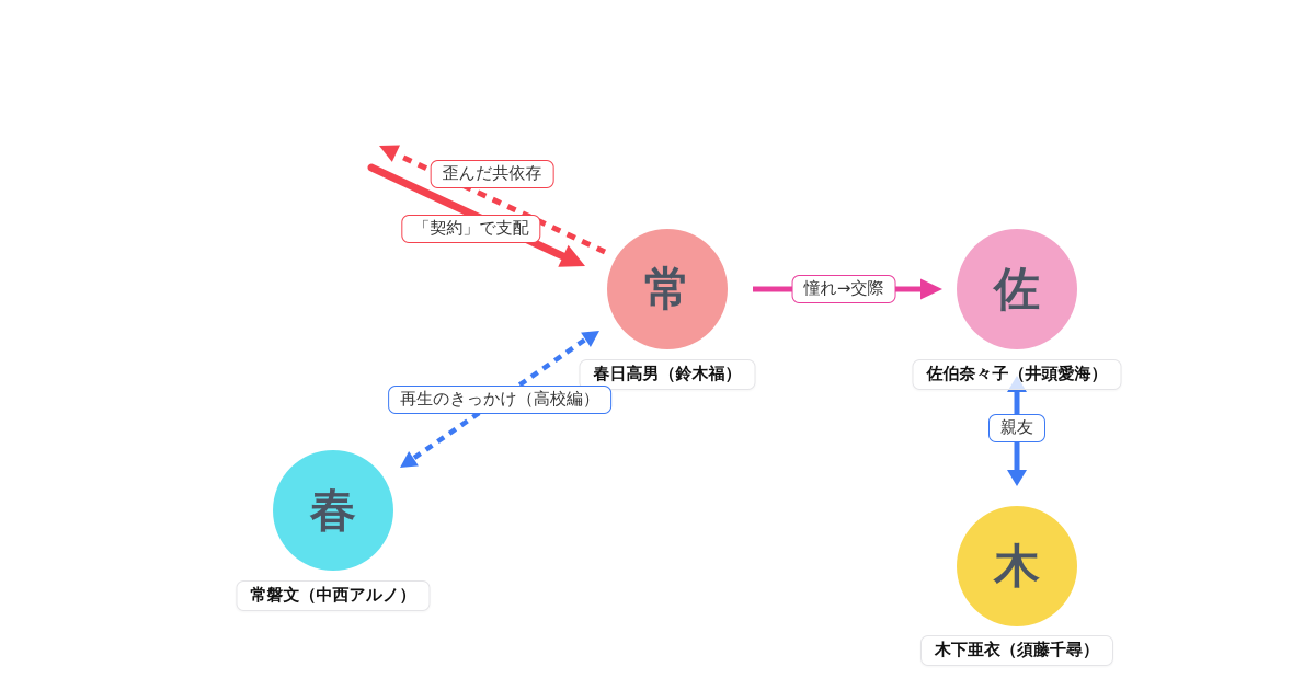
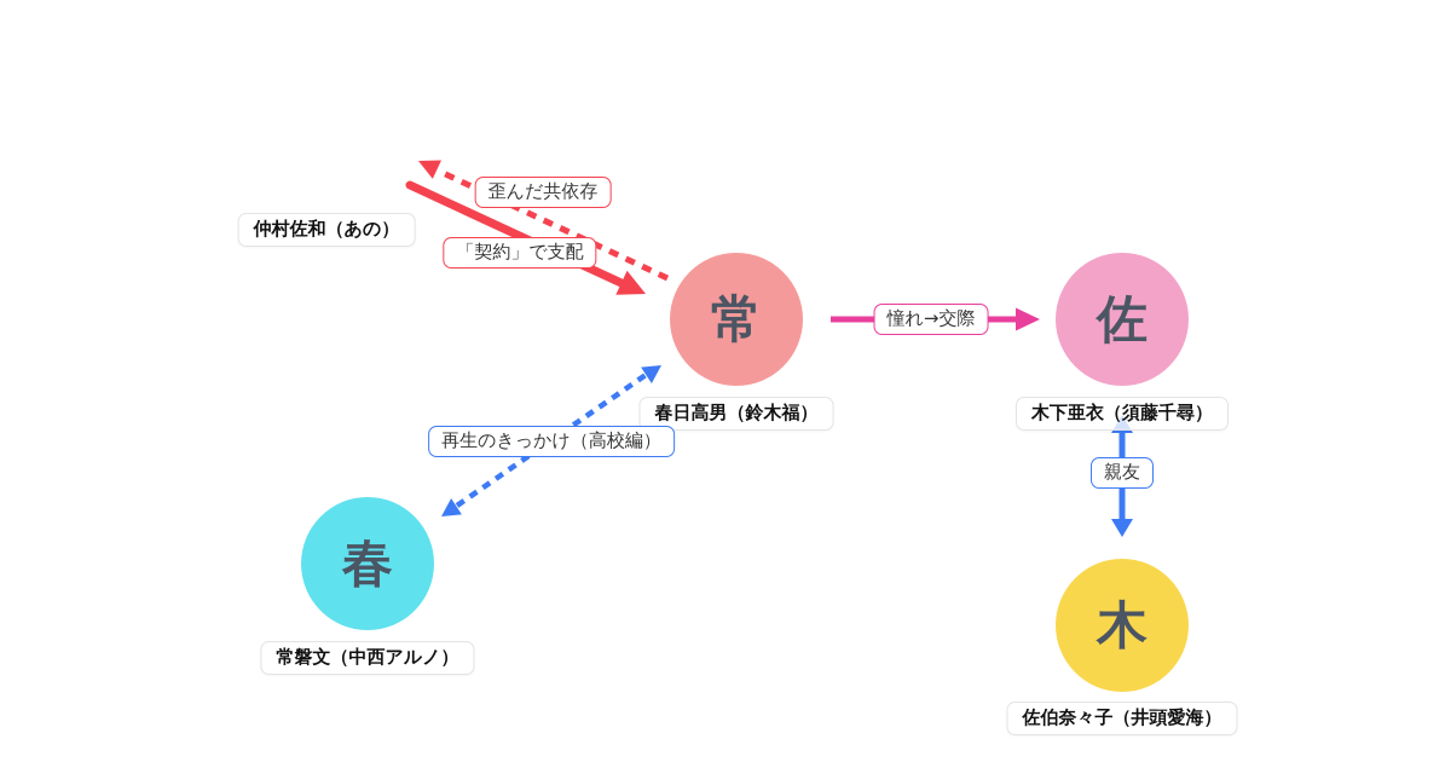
  常
  佐
  春
  木
+ 仲村佐和（あの）
  春日高男（鈴木福）
- 佐伯奈々子（井頭愛海）
+ 木下亜衣（須藤千尋）
  常磐文（中西アルノ）
- 木下亜衣（須藤千尋）
+ 佐伯奈々子（井頭愛海）
  歪んだ共依存
  「契約」で支配
  憧れ→交際
  再生のきっかけ（高校編）
  親友
